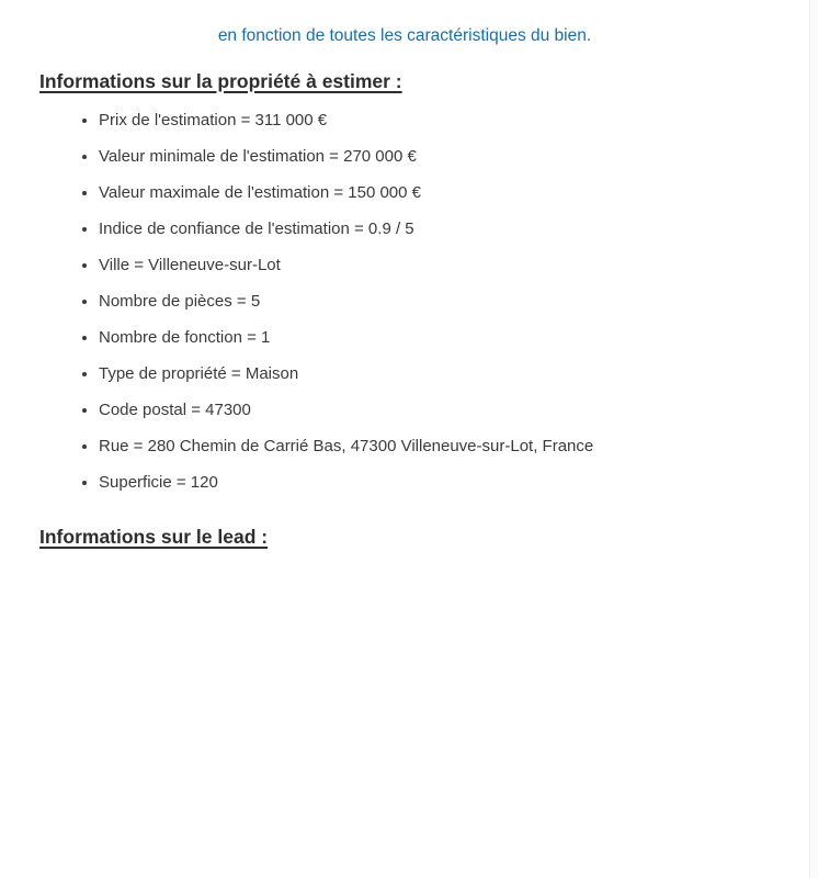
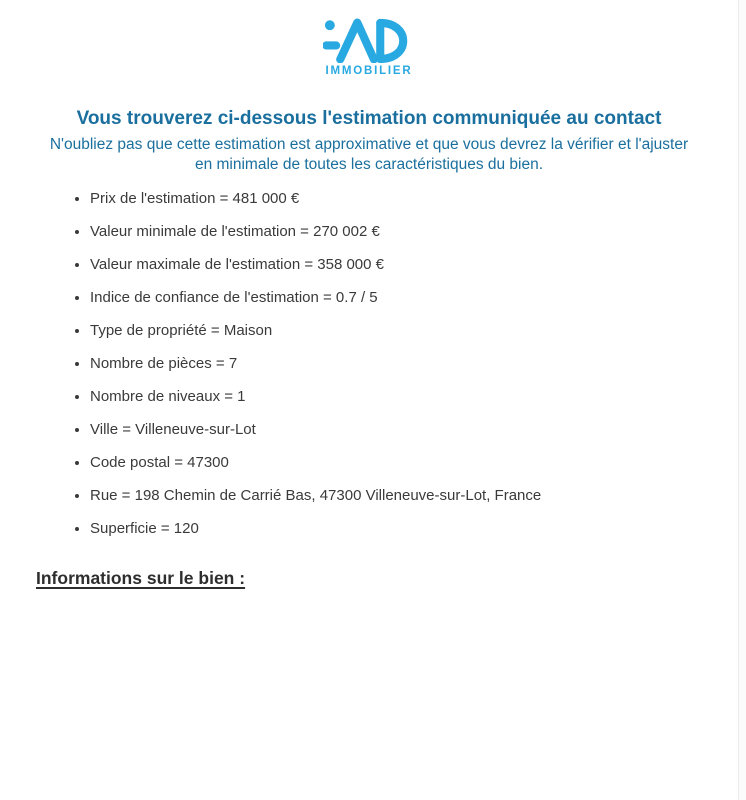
+ IMMOBILIER
+ Vous trouverez ci-dessous l'estimation communiquée au contact
+ N'oubliez pas que cette estimation est approximative et que vous devrez la vérifier et l'ajuster
- en fonction de toutes les caractéristiques du bien.
+ en minimale de toutes les caractéristiques du bien.
- Informations sur la propriété à estimer :
- Prix de l'estimation = 311 000 €
+ Prix de l'estimation = 481 000 €
- Valeur minimale de l'estimation = 270 000 €
+ Valeur minimale de l'estimation = 270 002 €
- Valeur maximale de l'estimation = 150 000 €
+ Valeur maximale de l'estimation = 358 000 €
- Indice de confiance de l'estimation = 0.9 / 5
+ Indice de confiance de l'estimation = 0.7 / 5
- Ville = Villeneuve-sur-Lot
+ Type de propriété = Maison
- Nombre de pièces = 5
+ Nombre de pièces = 7
- Nombre de fonction = 1
+ Nombre de niveaux = 1
- Type de propriété = Maison
+ Ville = Villeneuve-sur-Lot
  Code postal = 47300
- Rue = 280 Chemin de Carrié Bas, 47300 Villeneuve-sur-Lot, France
+ Rue = 198 Chemin de Carrié Bas, 47300 Villeneuve-sur-Lot, France
  Superficie = 120
- Informations sur le lead :
+ Informations sur le bien :
